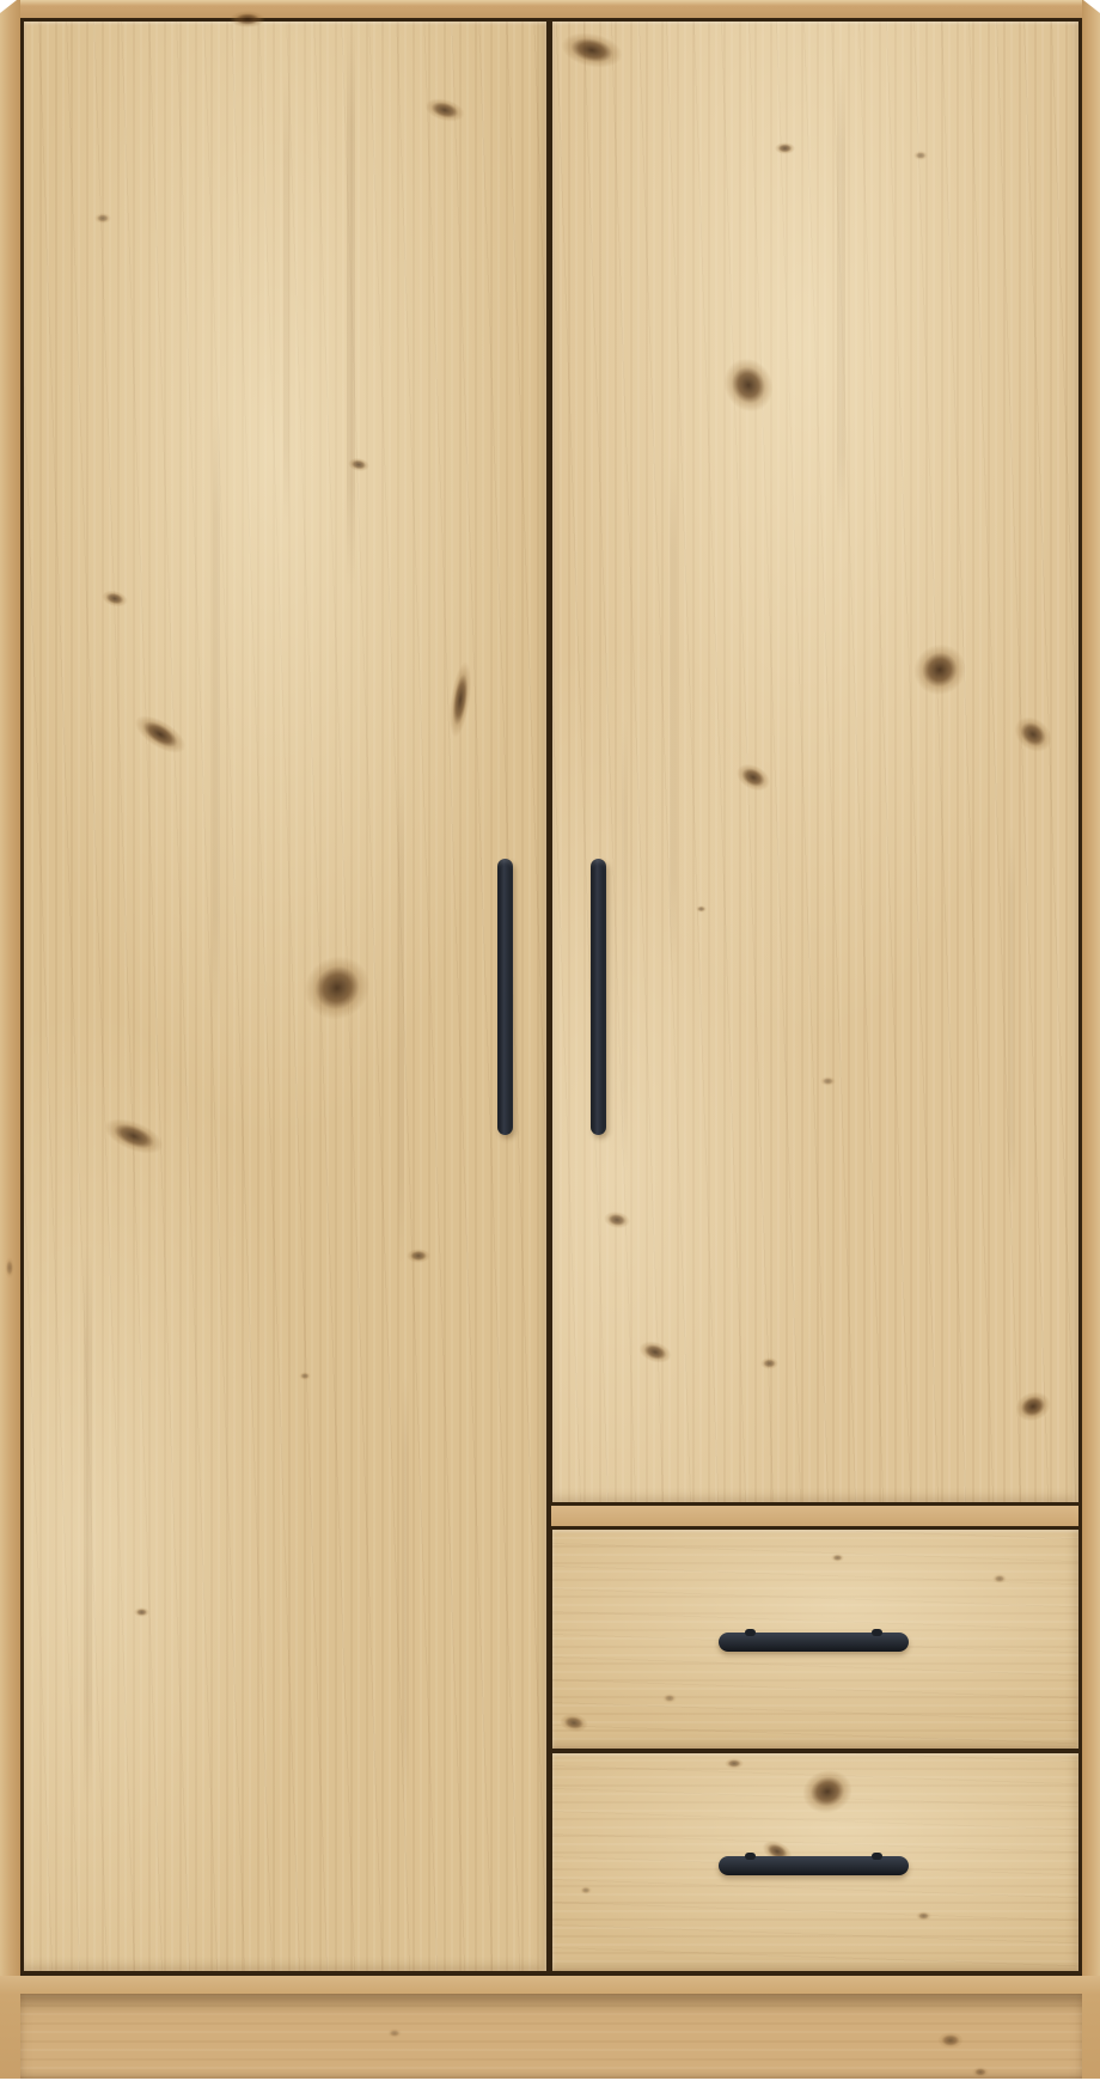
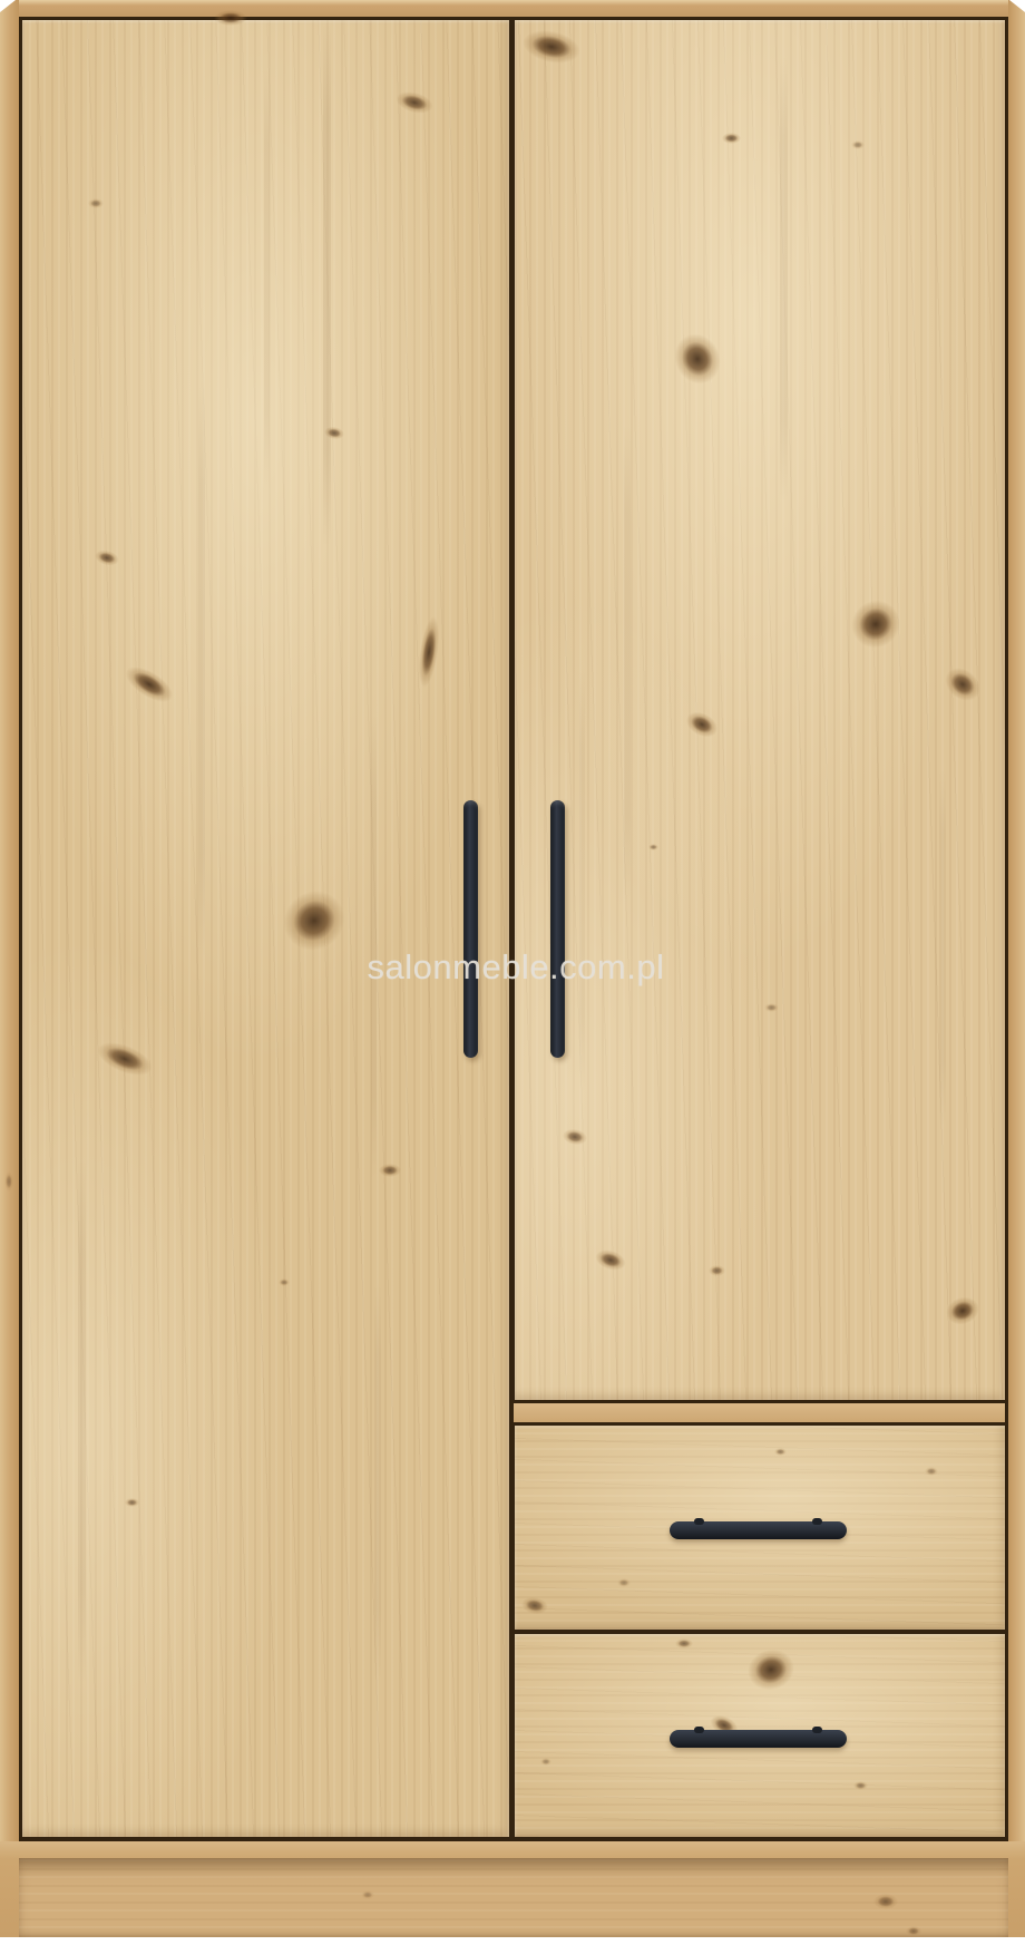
+ salonmeble.com.pl
